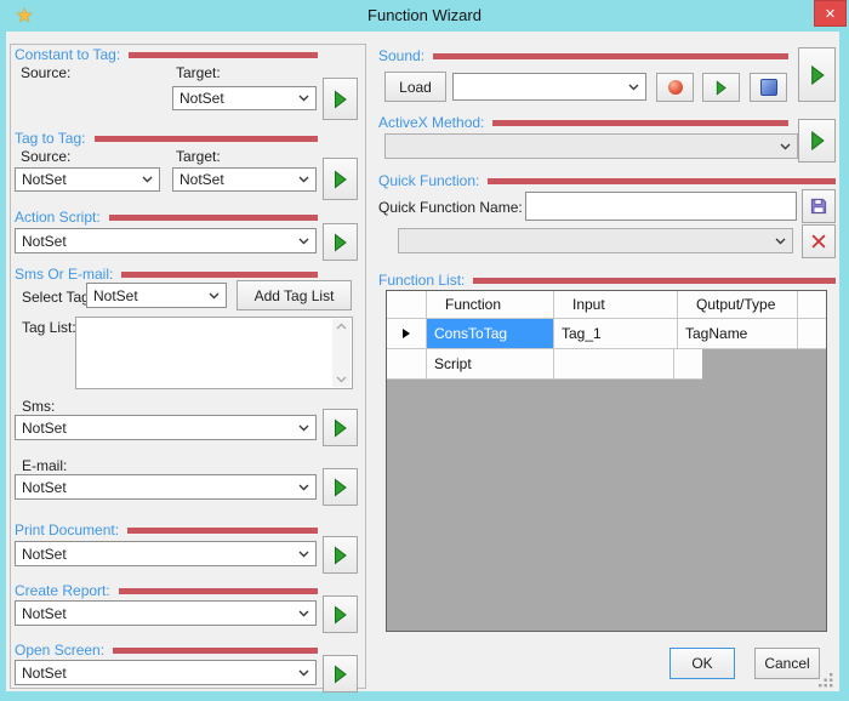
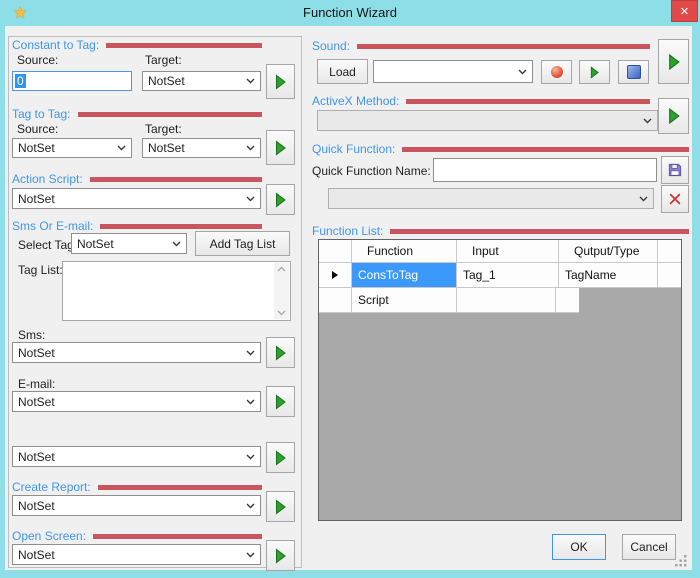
  ★
  Function Wizard
  ✕
  Constant to Tag:
  Source:
  Target:
+ 0
  NotSet
  Tag to Tag:
  Source:
  Target:
  NotSet
  NotSet
  Action Script:
  NotSet
  Sms Or E-mail:
  Select Ta
  NotSet
  Add Tag List
  Tag List
  Sms:
  NotSet
  E-mail:
  NotSet
- Print Document:
  NotSet
  Create Report:
  NotSet
  Open Screen:
  NotSet
  Sound:
  Load
  ActiveX Method:
  Quick Function:
  Quick Function Name:
  Function List:
  Function
  Input
  Qutput/Type
  ConsToTag
  Tag_1
  TagName
  Script
  OK
  Cancel
